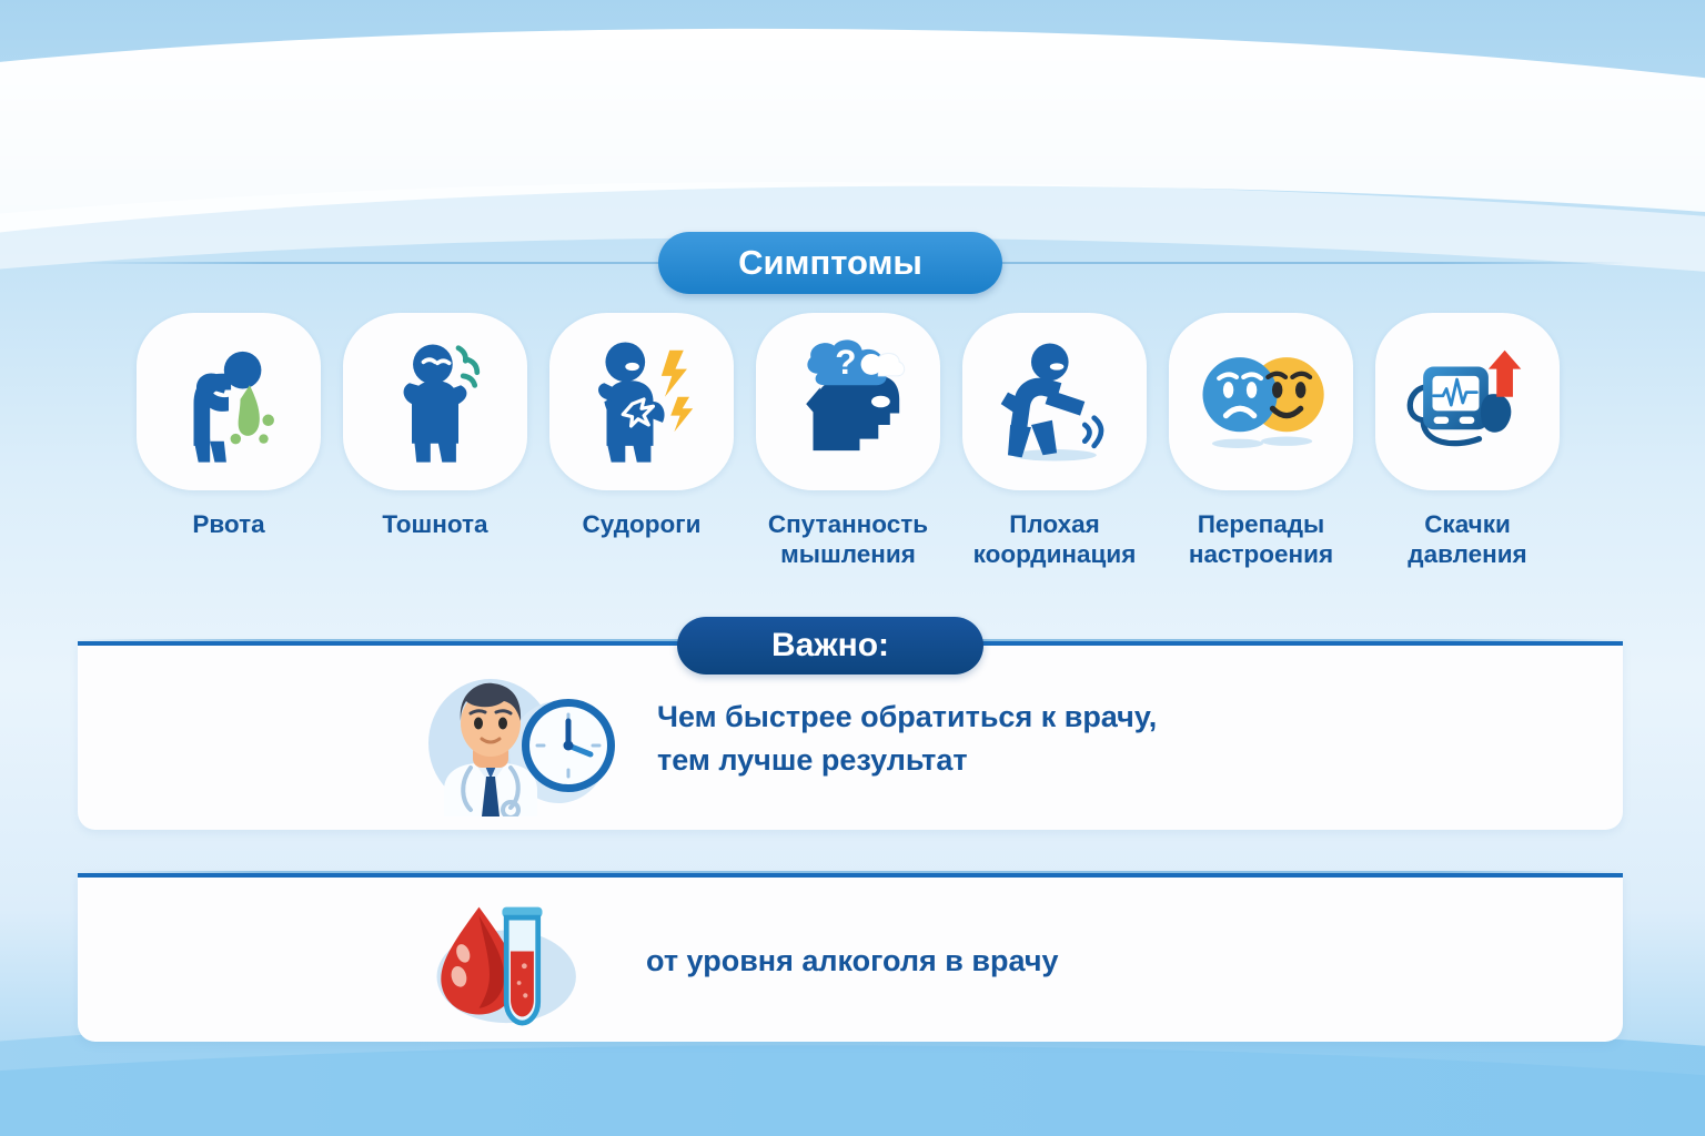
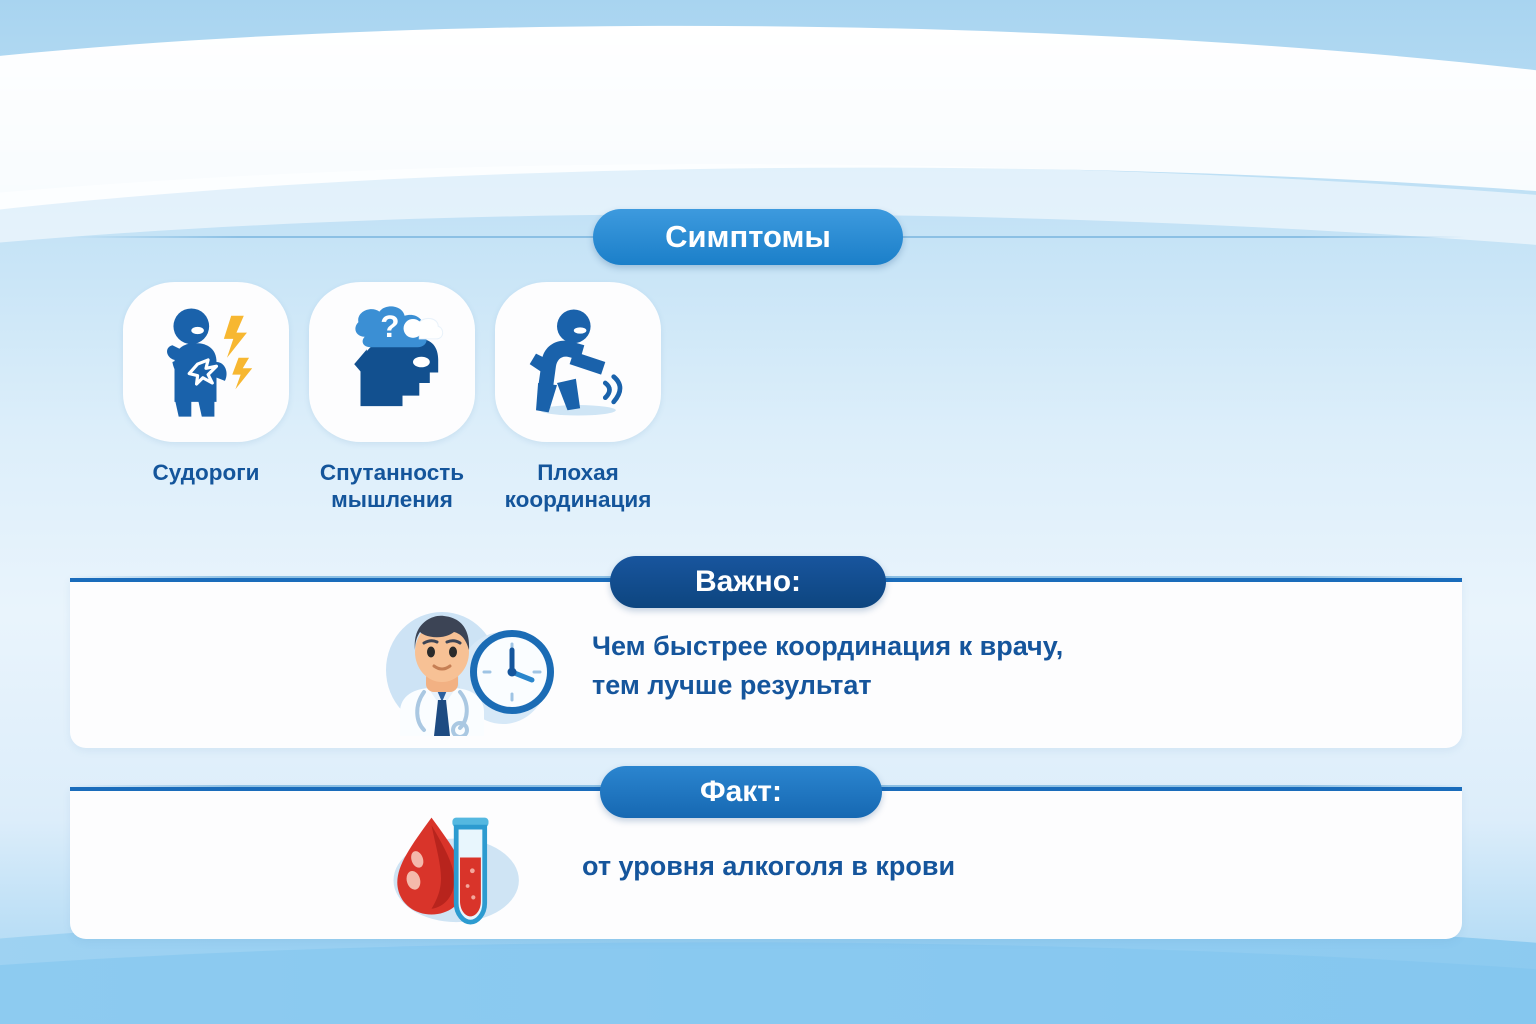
  Симптомы
- Рвота
- Тошнота
  Судороги
  ?
  Спутанность
  мышления
  Плохая
  координация
- Перепады
- настроения
- Скачки
- давления
- Чем быстрее обратиться к врачу,
+ Чем быстрее координация к врачу,
  тем лучше результат
  Важно:
- от уровня алкоголя в врачу
+ от уровня алкоголя в крови
+ Факт:
